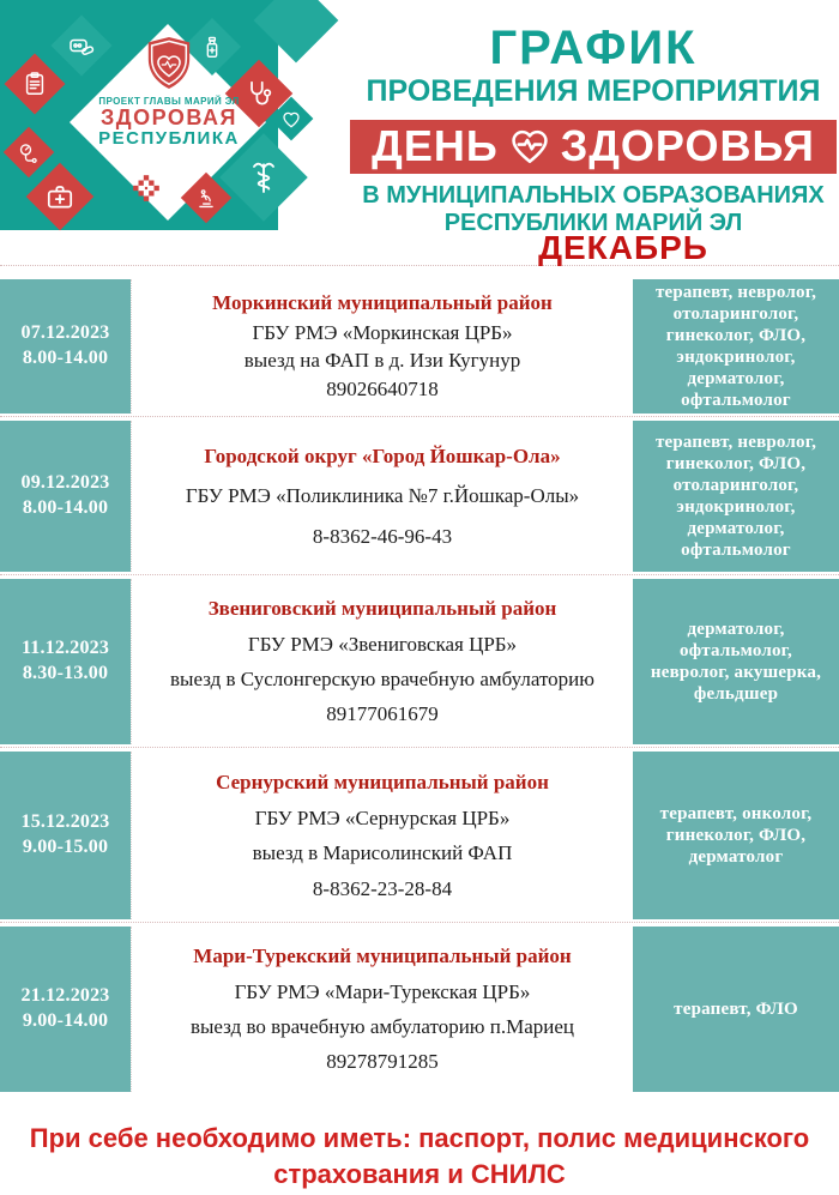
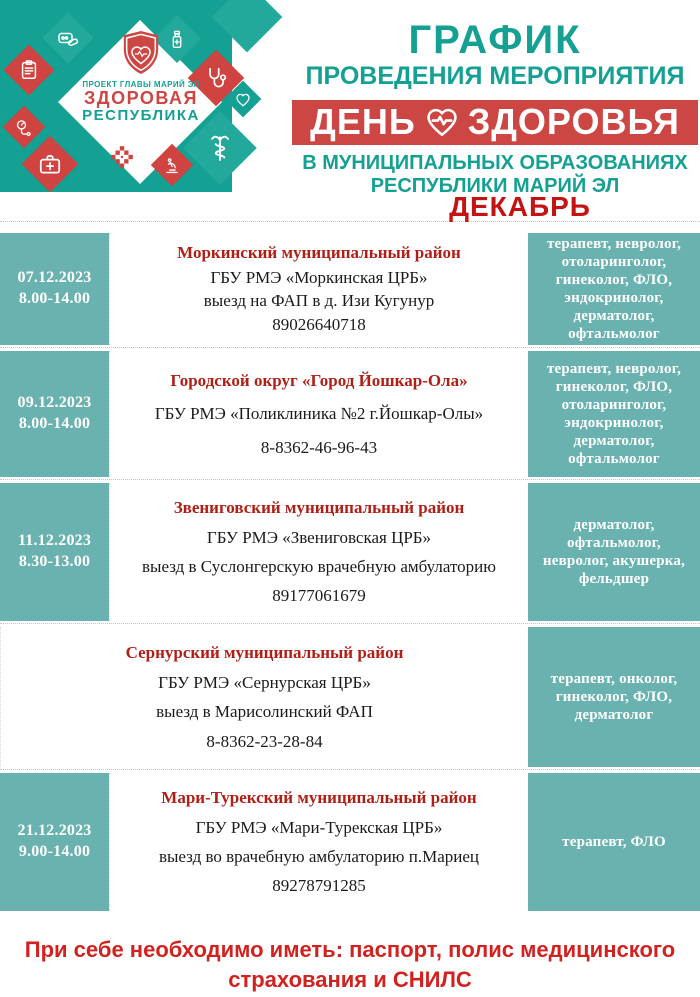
  ПРОЕКТ ГЛАВЫ МАРИЙ ЭЛ
  ЗДОРОВАЯ
  РЕСПУБЛИКА
  ГРАФИК
  ПРОВЕДЕНИЯ МЕРОПРИЯТИЯ
  ДЕНЬ
  ЗДОРОВЬЯ
  В МУНИЦИПАЛЬНЫХ ОБРАЗОВАНИЯХ
  РЕСПУБЛИКИ МАРИЙ ЭЛ
  ДЕКАБРЬ
  07.12.2023
  8.00-14.00
  Моркинский муниципальный район
  ГБУ РМЭ «Моркинская ЦРБ»
  выезд на ФАП в д. Изи Кугунур
  89026640718
  терапевт, невролог, отоларинголог, гинеколог, ФЛО, эндокринолог, дерматолог, офтальмолог
  09.12.2023
  8.00-14.00
  Городской округ «Город Йошкар-Ола»
- ГБУ РМЭ «Поликлиника №7 г.Йошкар-Олы»
+ ГБУ РМЭ «Поликлиника №2 г.Йошкар-Олы»
  8-8362-46-96-43
  терапевт, невролог, гинеколог, ФЛО, отоларинголог, эндокринолог, дерматолог, офтальмолог
  11.12.2023
  8.30-13.00
  Звениговский муниципальный район
  ГБУ РМЭ «Звениговская ЦРБ»
  выезд в Суслонгерскую врачебную амбулаторию
  89177061679
  дерматолог, офтальмолог, невролог, акушерка, фельдшер
- 15.12.2023
- 9.00-15.00
  Сернурский муниципальный район
  ГБУ РМЭ «Сернурская ЦРБ»
  выезд в Марисолинский ФАП
  8-8362-23-28-84
  терапевт, онколог, гинеколог, ФЛО, дерматолог
  21.12.2023
  9.00-14.00
  Мари-Турекский муниципальный район
  ГБУ РМЭ «Мари-Турекская ЦРБ»
  выезд во врачебную амбулаторию п.Мариец
  89278791285
  терапевт, ФЛО
  При себе необходимо иметь: паспорт, полис медицинского
  страхования и СНИЛС
